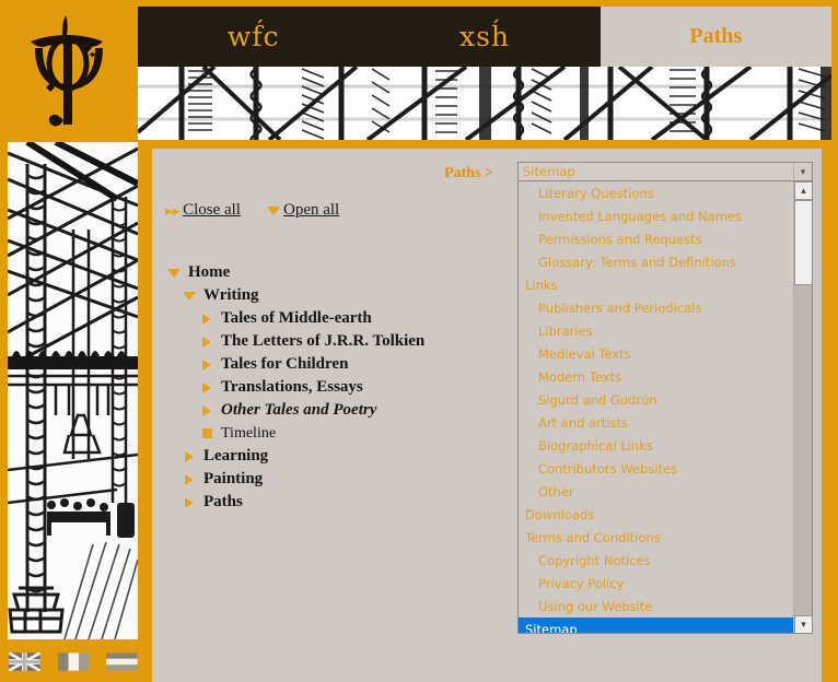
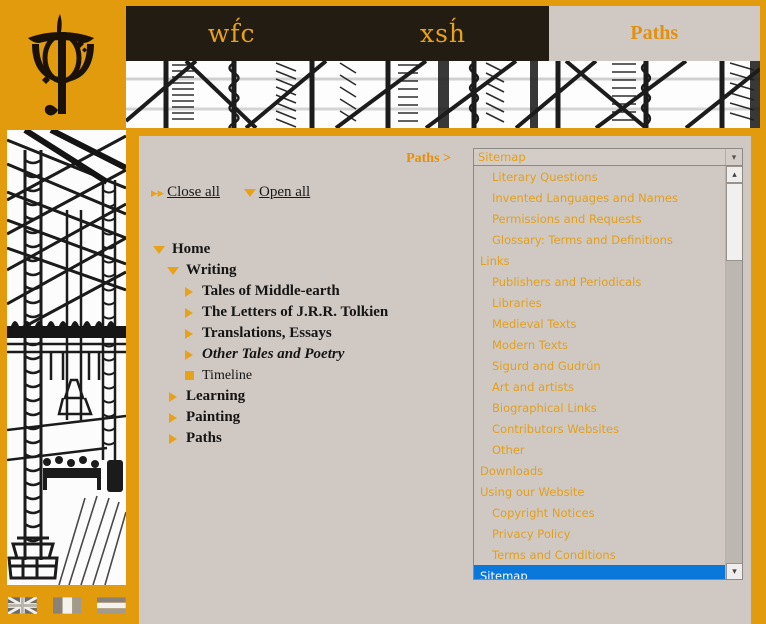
  wf́c
  xsh́
  Paths
  Paths >
  ▸▸
  Close all
  Open all
  Home
  Writing
  Tales of Middle-earth
  The Letters of J.R.R. Tolkien
- Tales for Children
  Translations, Essays
  Other Tales and Poetry
  Timeline
  Learning
  Painting
  Paths
  Sitemap
  ▾
  Literary Questions
  Invented Languages and Names
  Permissions and Requests
  Glossary: Terms and Definitions
  Links
  Publishers and Periodicals
  Libraries
  Medieval Texts
  Modern Texts
  Sigurd and Gudrún
  Art and artists
  Biographical Links
  Contributors Websites
  Other
  Downloads
- Terms and Conditions
+ Using our Website
  Copyright Notices
  Privacy Policy
- Using our Website
+ Terms and Conditions
  Sitemap
  ▴
  ▾
